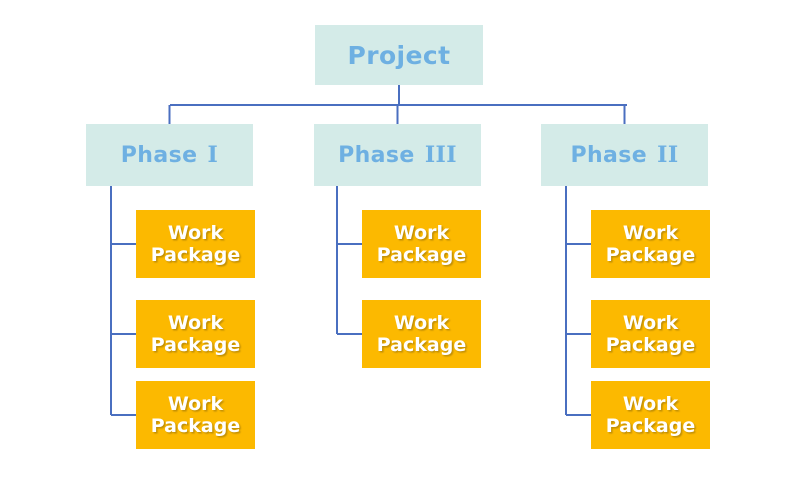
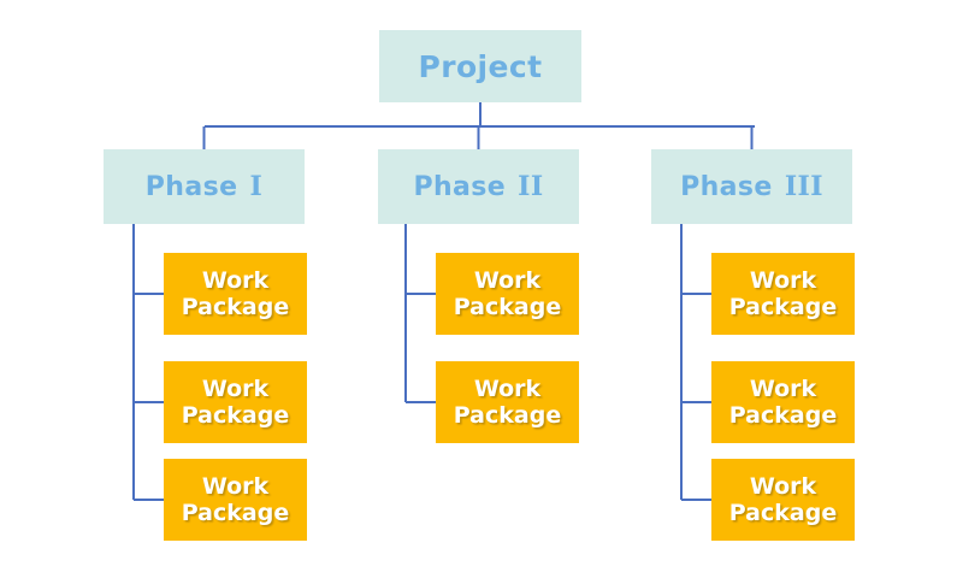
  Project
  Phase I
  Work
  Package
  Work
  Package
  Work
  Package
- Phase III
+ Phase II
  Work
  Package
  Work
  Package
- Phase II
+ Phase III
  Work
  Package
  Work
  Package
  Work
  Package
